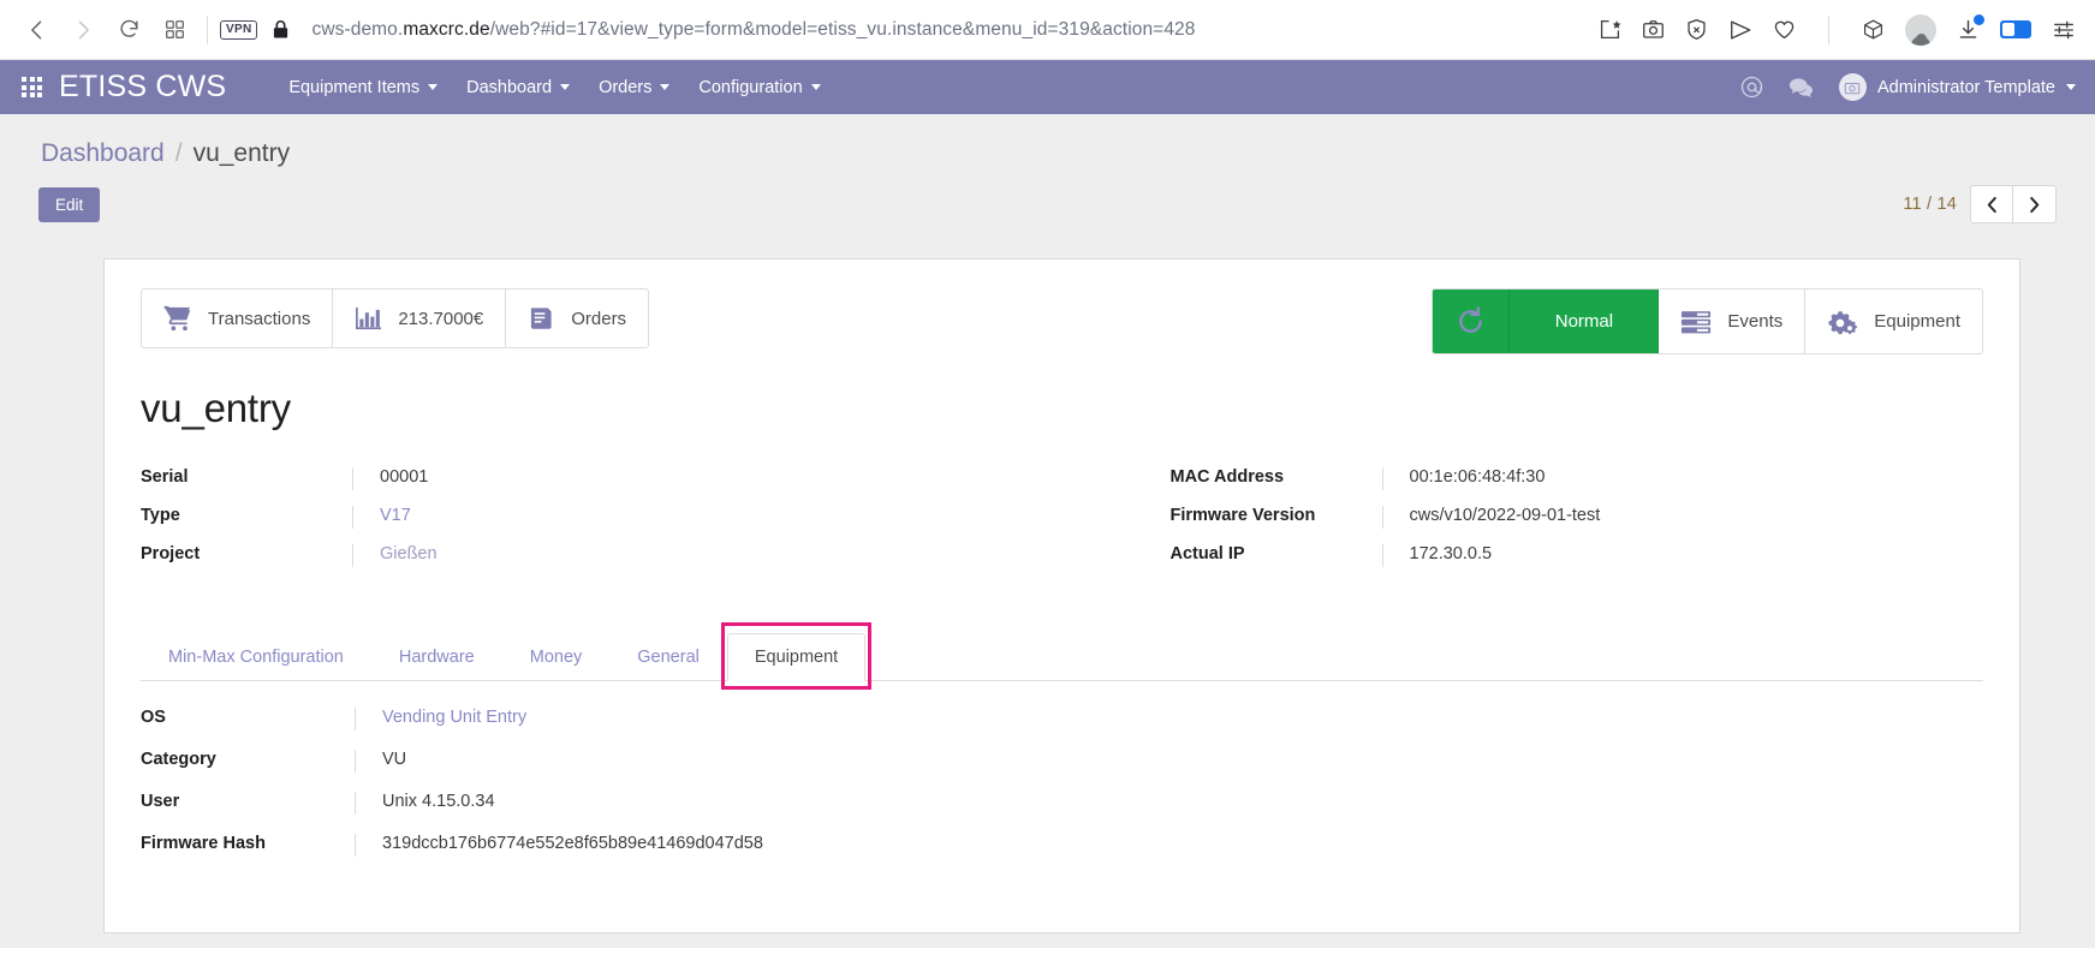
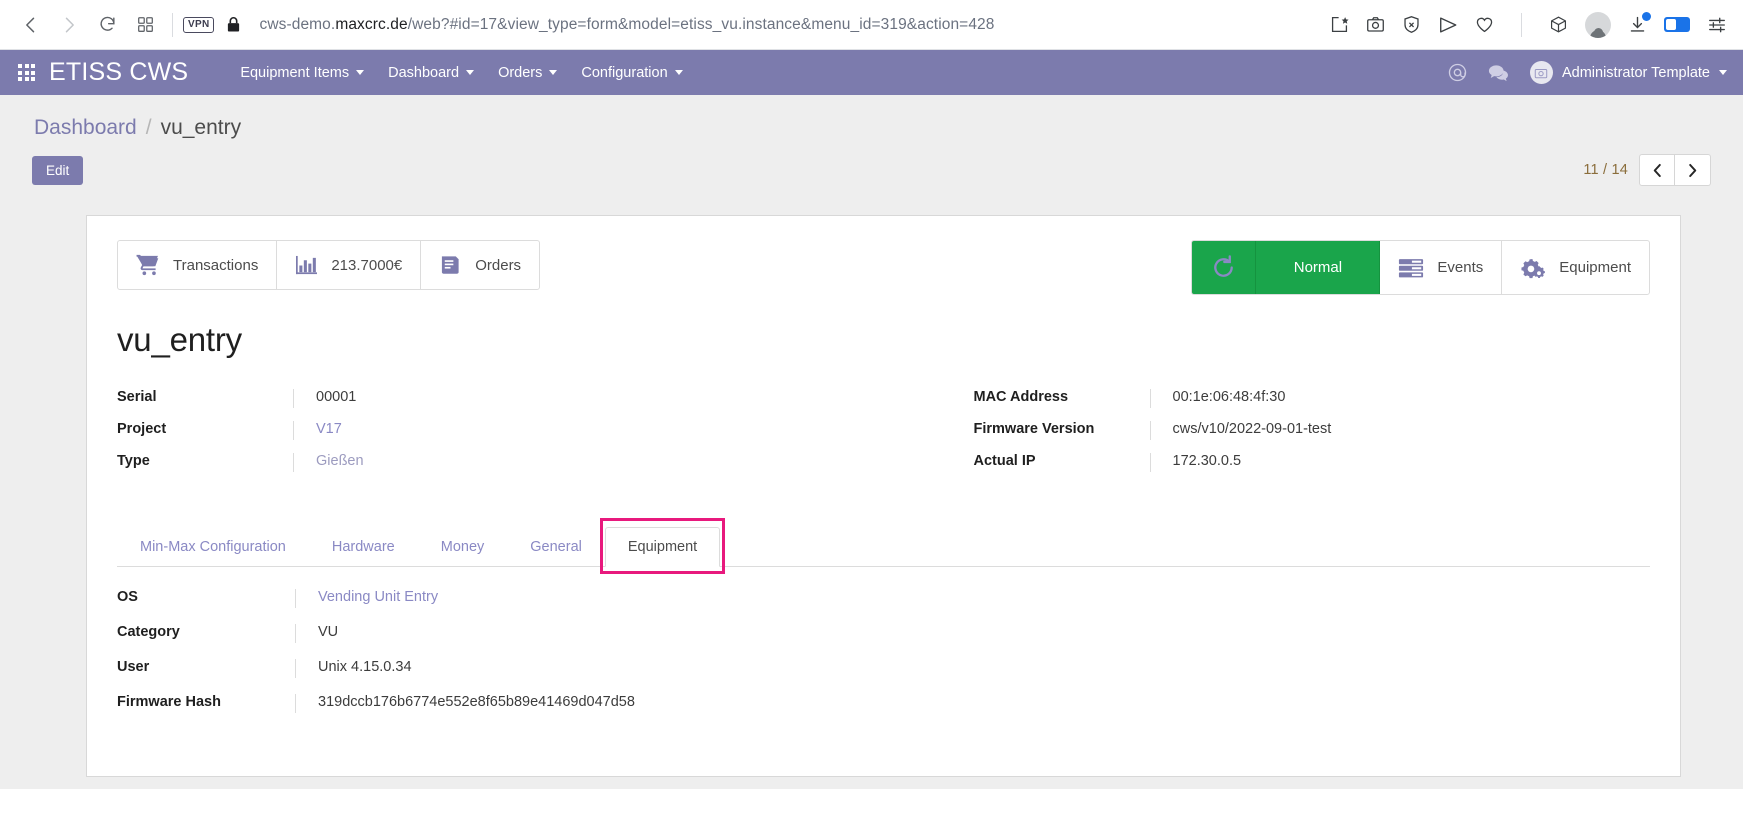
  VPN
  cws-demo.maxcrc.de/web?#id=17&view_type=form&model=etiss_vu.instance&menu_id=319&action=428
  ETISS CWS
  Equipment Items
  Dashboard
  Orders
  Configuration
  Administrator Template
  Dashboard
  /
  vu_entry
  Edit
  11 / 14
  Transactions
  213.7000€
  Orders
  Normal
  Events
  Equipment
  vu_entry
  Serial
  00001
- Type
+ Project
  V17
- Project
+ Type
  Gießen
  MAC Address
  00:1e:06:48:4f:30
  Firmware Version
  cws/v10/2022-09-01-test
  Actual IP
  172.30.0.5
  Min-Max Configuration
  Hardware
  Money
  General
  Equipment
  OS
  Vending Unit Entry
  Category
  VU
  User
  Unix 4.15.0.34
  Firmware Hash
  319dccb176b6774e552e8f65b89e41469d047d58
